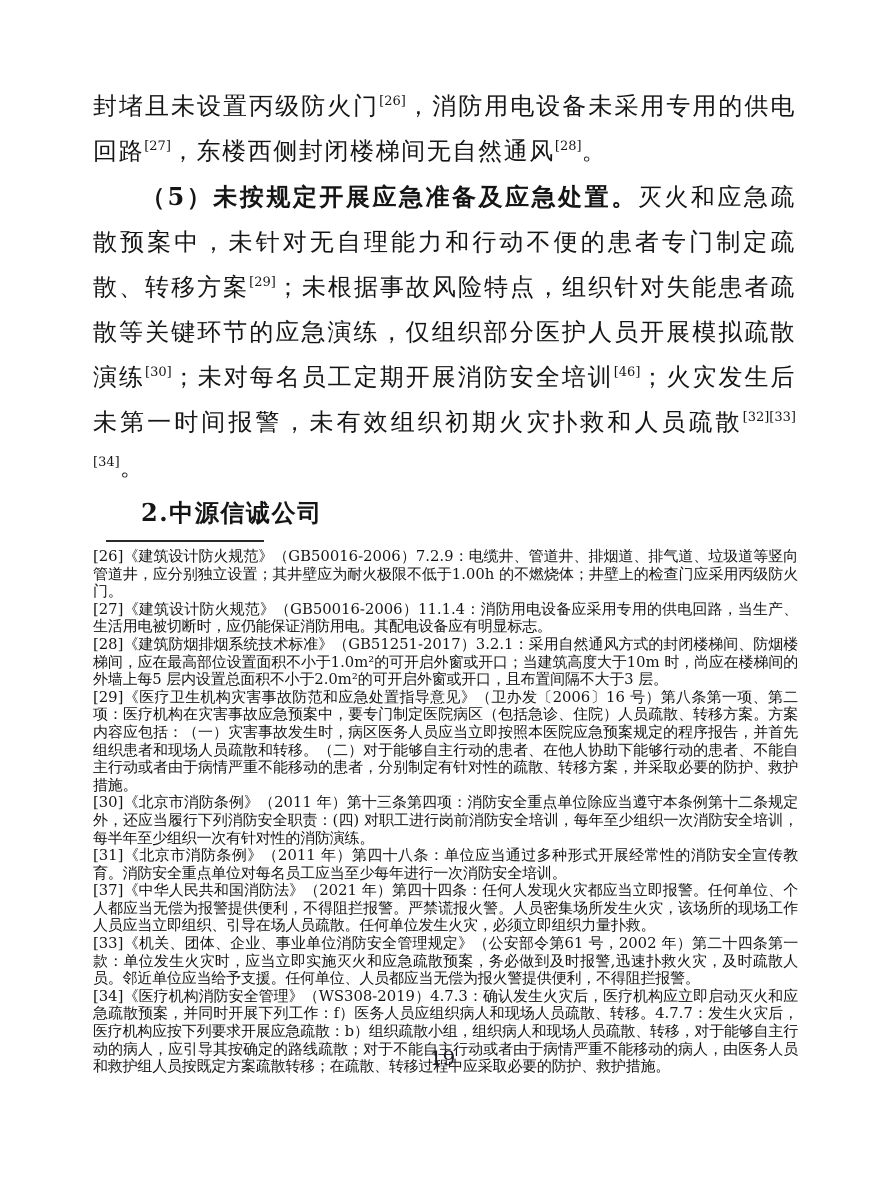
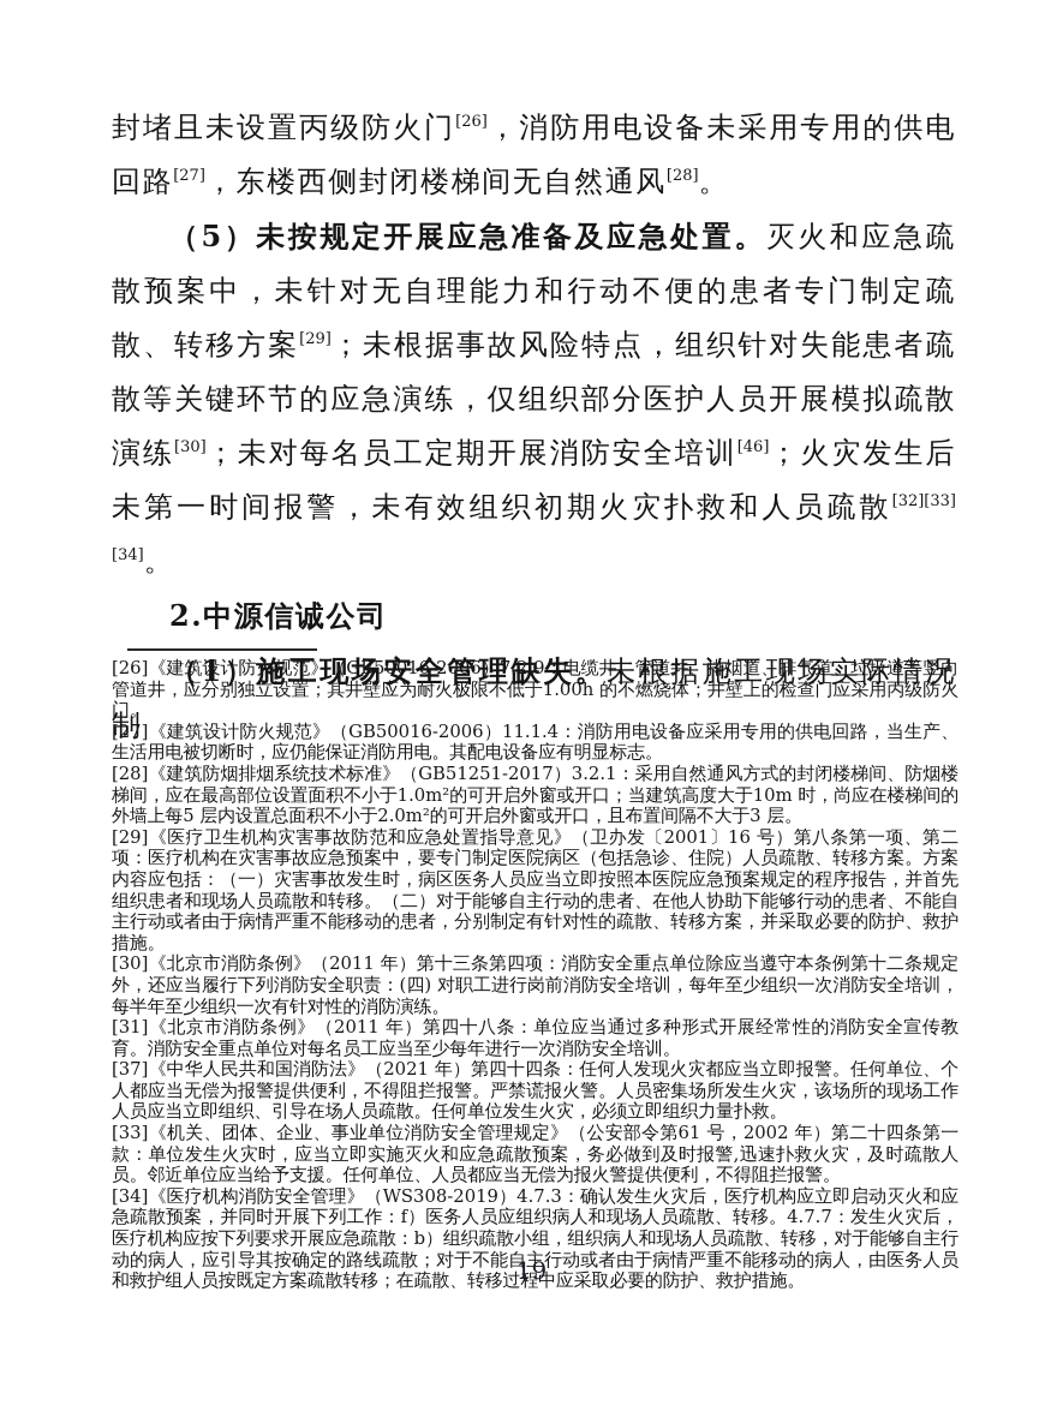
  封堵且未设置丙级防火门[26]，消防用电设备未采用专用的供电回路[27]，东楼西侧封闭楼梯间无自然通风[28]。
  （5）未按规定开展应急准备及应急处置。灭火和应急疏散预案中，未针对无自理能力和行动不便的患者专门制定疏散、转移方案[29]；未根据事故风险特点，组织针对失能患者疏散等关键环节的应急演练，仅组织部分医护人员开展模拟疏散演练[30]；未对每名员工定期开展消防安全培训[46]；火灾发生后未第一时间报警，未有效组织初期火灾扑救和人员疏散[32][33][34]。
  2.中源信诚公司
+ （1）施工现场安全管理缺失。未根据施工现场实际情况制
  [26]《建筑设计防火规范》（GB50016-2006）7.2.9：电缆井、管道井、排烟道、排气道、垃圾道等竖向管道井，应分别独立设置；其井壁应为耐火极限不低于1.00h 的不燃烧体；井壁上的检查门应采用丙级防火门。
  [27]《建筑设计防火规范》（GB50016-2006）11.1.4：消防用电设备应采用专用的供电回路，当生产、生活用电被切断时，应仍能保证消防用电。其配电设备应有明显标志。
  [28]《建筑防烟排烟系统技术标准》（GB51251-2017）3.2.1：采用自然通风方式的封闭楼梯间、防烟楼梯间，应在最高部位设置面积不小于1.0m²的可开启外窗或开口；当建筑高度大于10m 时，尚应在楼梯间的外墙上每5 层内设置总面积不小于2.0m²的可开启外窗或开口，且布置间隔不大于3 层。
- [29]《医疗卫生机构灾害事故防范和应急处置指导意见》（卫办发〔2006〕16 号）第八条第一项、第二项：医疗机构在灾害事故应急预案中，要专门制定医院病区（包括急诊、住院）人员疏散、转移方案。方案内容应包括：（一）灾害事故发生时，病区医务人员应当立即按照本医院应急预案规定的程序报告，并首先组织患者和现场人员疏散和转移。（二）对于能够自主行动的患者、在他人协助下能够行动的患者、不能自主行动或者由于病情严重不能移动的患者，分别制定有针对性的疏散、转移方案，并采取必要的防护、救护措施。
+ [29]《医疗卫生机构灾害事故防范和应急处置指导意见》（卫办发〔2001〕16 号）第八条第一项、第二项：医疗机构在灾害事故应急预案中，要专门制定医院病区（包括急诊、住院）人员疏散、转移方案。方案内容应包括：（一）灾害事故发生时，病区医务人员应当立即按照本医院应急预案规定的程序报告，并首先组织患者和现场人员疏散和转移。（二）对于能够自主行动的患者、在他人协助下能够行动的患者、不能自主行动或者由于病情严重不能移动的患者，分别制定有针对性的疏散、转移方案，并采取必要的防护、救护措施。
  [30]《北京市消防条例》（2011 年）第十三条第四项：消防安全重点单位除应当遵守本条例第十二条规定外，还应当履行下列消防安全职责：(四) 对职工进行岗前消防安全培训，每年至少组织一次消防安全培训，每半年至少组织一次有针对性的消防演练。
  [31]《北京市消防条例》（2011 年）第四十八条：单位应当通过多种形式开展经常性的消防安全宣传教育。消防安全重点单位对每名员工应当至少每年进行一次消防安全培训。
  [37]《中华人民共和国消防法》（2021 年）第四十四条：任何人发现火灾都应当立即报警。任何单位、个人都应当无偿为报警提供便利，不得阻拦报警。严禁谎报火警。人员密集场所发生火灾，该场所的现场工作人员应当立即组织、引导在场人员疏散。任何单位发生火灾，必须立即组织力量扑救。
  [33]《机关、团体、企业、事业单位消防安全管理规定》（公安部令第61 号，2002 年）第二十四条第一款：单位发生火灾时，应当立即实施灭火和应急疏散预案，务必做到及时报警,迅速扑救火灾，及时疏散人员。邻近单位应当给予支援。任何单位、人员都应当无偿为报火警提供便利，不得阻拦报警。
  [34]《医疗机构消防安全管理》（WS308-2019）4.7.3：确认发生火灾后，医疗机构应立即启动灭火和应急疏散预案，并同时开展下列工作：f）医务人员应组织病人和现场人员疏散、转移。4.7.7：发生火灾后，医疗机构应按下列要求开展应急疏散：b）组织疏散小组，组织病人和现场人员疏散、转移，对于能够自主行动的病人，应引导其按确定的路线疏散；对于不能自主行动或者由于病情严重不能移动的病人，由医务人员和救护组人员按既定方案疏散转移；在疏散、转移过程中应采取必要的防护、救护措施。
  19
